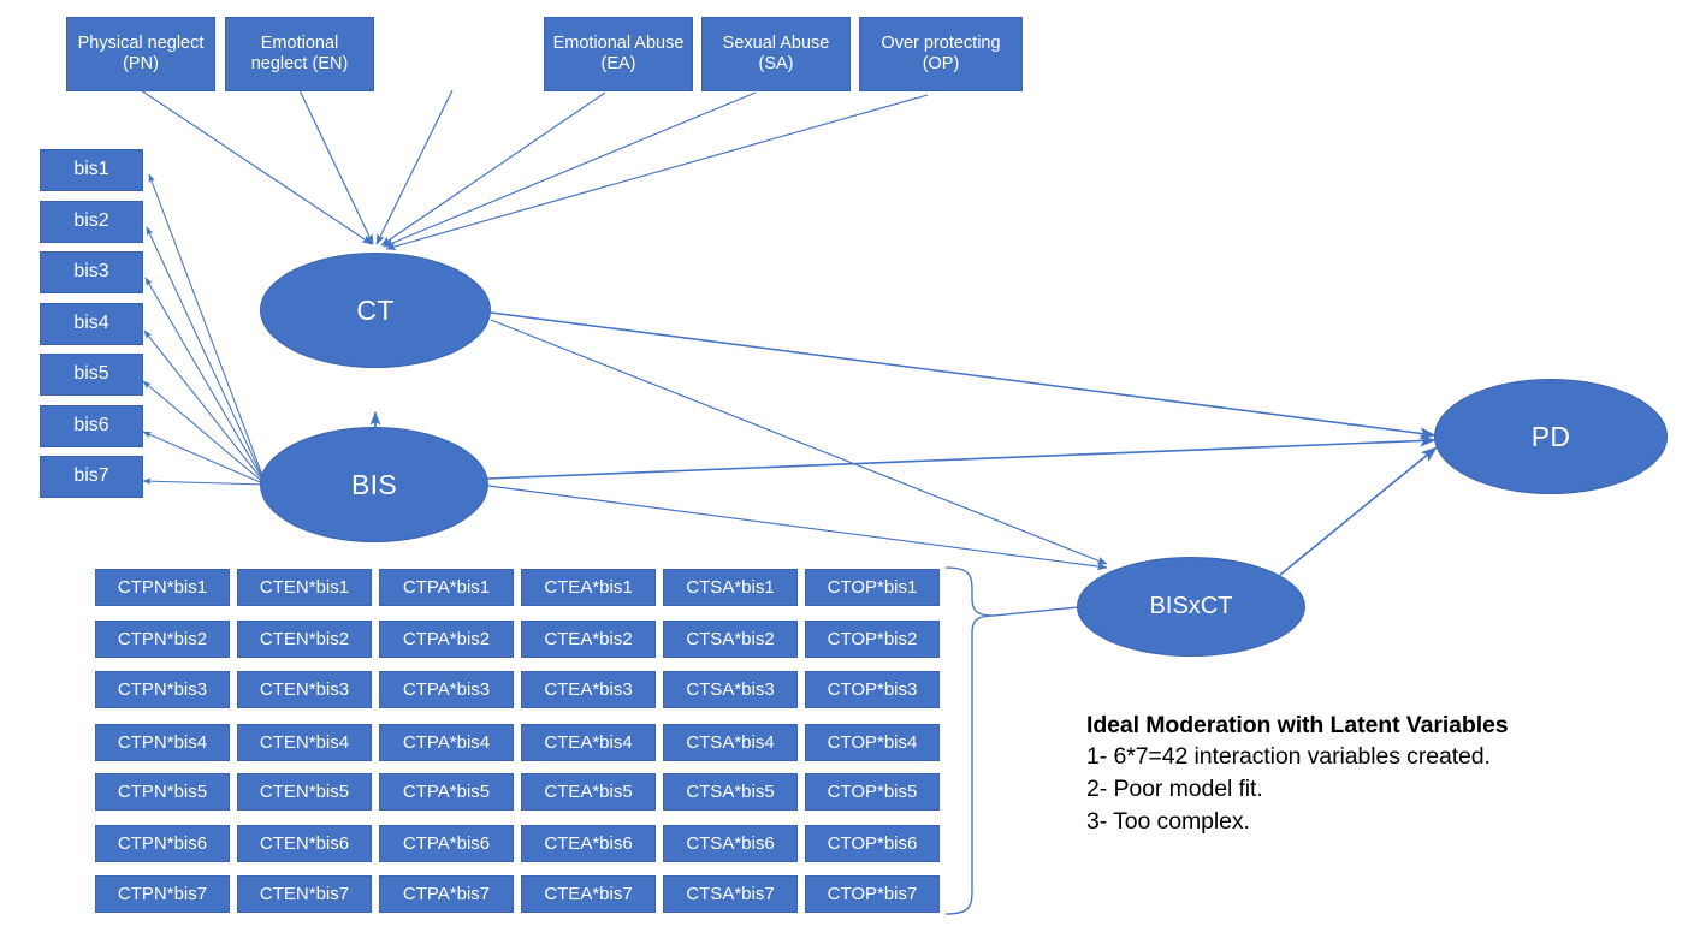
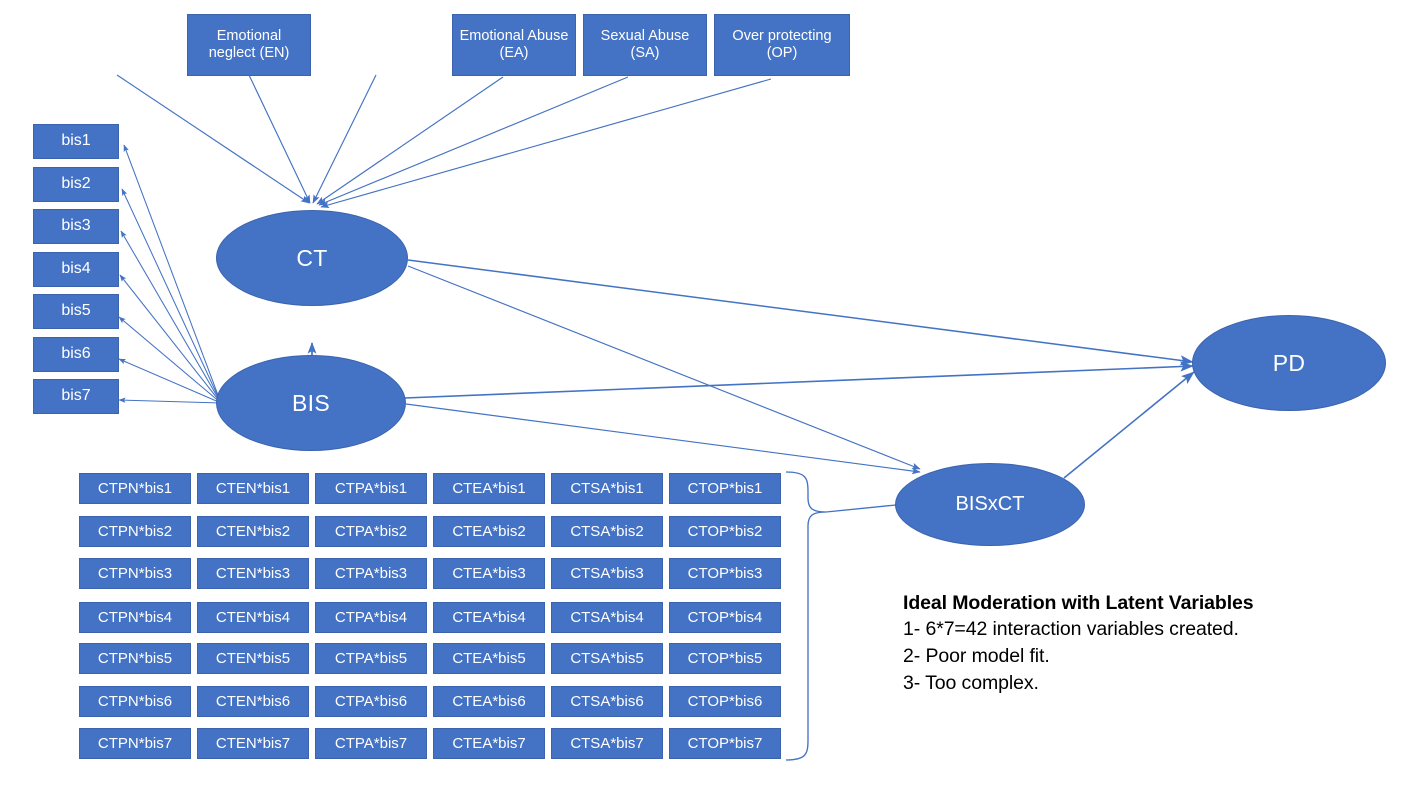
- Physical neglect (PN)
  Emotional neglect (EN)
  Emotional Abuse (EA)
  Sexual Abuse (SA)
  Over protecting (OP)
  bis1
  bis2
  bis3
  bis4
  bis5
  bis6
  bis7
  CT
  BIS
  BISxCT
  PD
  CTPN*bis1
  CTEN*bis1
  CTPA*bis1
  CTEA*bis1
  CTSA*bis1
  CTOP*bis1
  CTPN*bis2
  CTEN*bis2
  CTPA*bis2
  CTEA*bis2
  CTSA*bis2
  CTOP*bis2
  CTPN*bis3
  CTEN*bis3
  CTPA*bis3
  CTEA*bis3
  CTSA*bis3
  CTOP*bis3
  CTPN*bis4
  CTEN*bis4
  CTPA*bis4
  CTEA*bis4
  CTSA*bis4
  CTOP*bis4
  CTPN*bis5
  CTEN*bis5
  CTPA*bis5
  CTEA*bis5
  CTSA*bis5
  CTOP*bis5
  CTPN*bis6
  CTEN*bis6
  CTPA*bis6
  CTEA*bis6
  CTSA*bis6
  CTOP*bis6
  CTPN*bis7
  CTEN*bis7
  CTPA*bis7
  CTEA*bis7
  CTSA*bis7
  CTOP*bis7
  Ideal Moderation with Latent Variables
  1- 6*7=42 interaction variables created.
  2- Poor model fit.
  3- Too complex.
